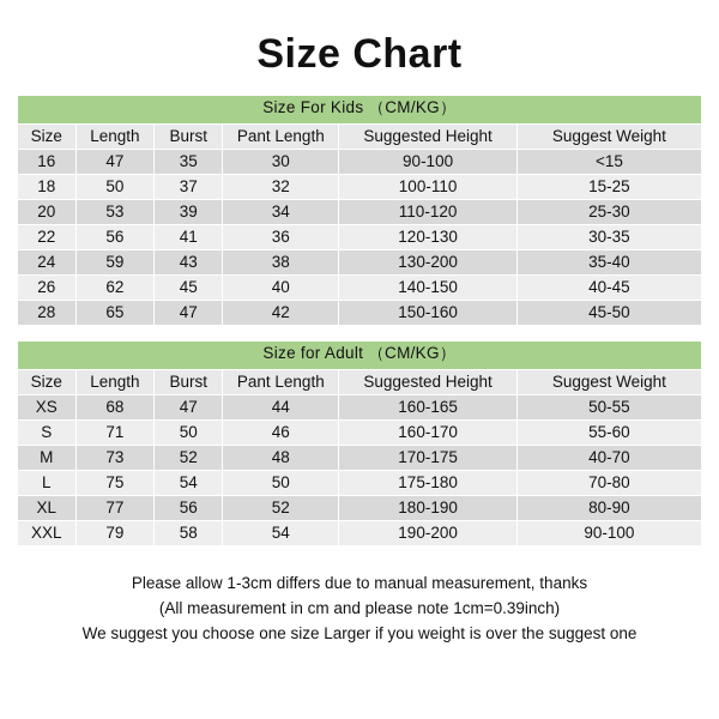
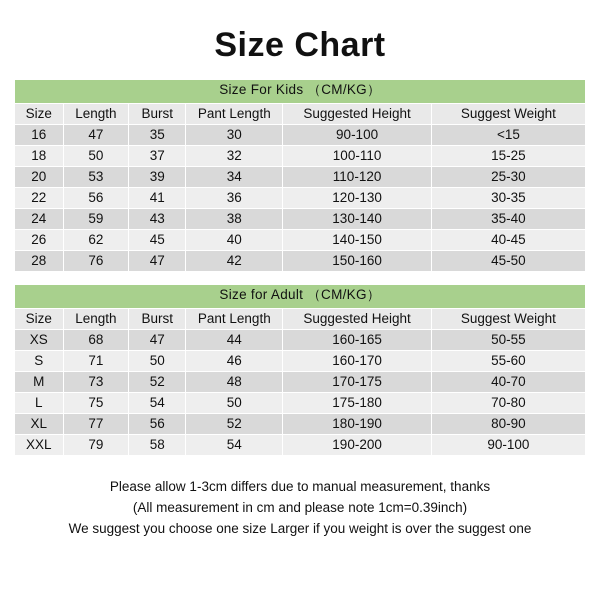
  Size Chart
  Size For Kids （CM/KG）
  Size	Length	Burst	Pant Length	Suggested Height	Suggest Weight
  16	47	35	30	90-100	<15
  18	50	37	32	100-110	15-25
  20	53	39	34	110-120	25-30
  22	56	41	36	120-130	30-35
- 24	59	43	38	130-200	35-40
+ 24	59	43	38	130-140	35-40
  26	62	45	40	140-150	40-45
- 28	65	47	42	150-160	45-50
+ 28	76	47	42	150-160	45-50
  Size for Adult （CM/KG）
  Size	Length	Burst	Pant Length	Suggested Height	Suggest Weight
  XS	68	47	44	160-165	50-55
  S	71	50	46	160-170	55-60
  M	73	52	48	170-175	40-70
  L	75	54	50	175-180	70-80
  XL	77	56	52	180-190	80-90
  XXL	79	58	54	190-200	90-100
  Please allow 1-3cm differs due to manual measurement, thanks
  (All measurement in cm and please note 1cm=0.39inch)
  We suggest you choose one size Larger if you weight is over the suggest one
